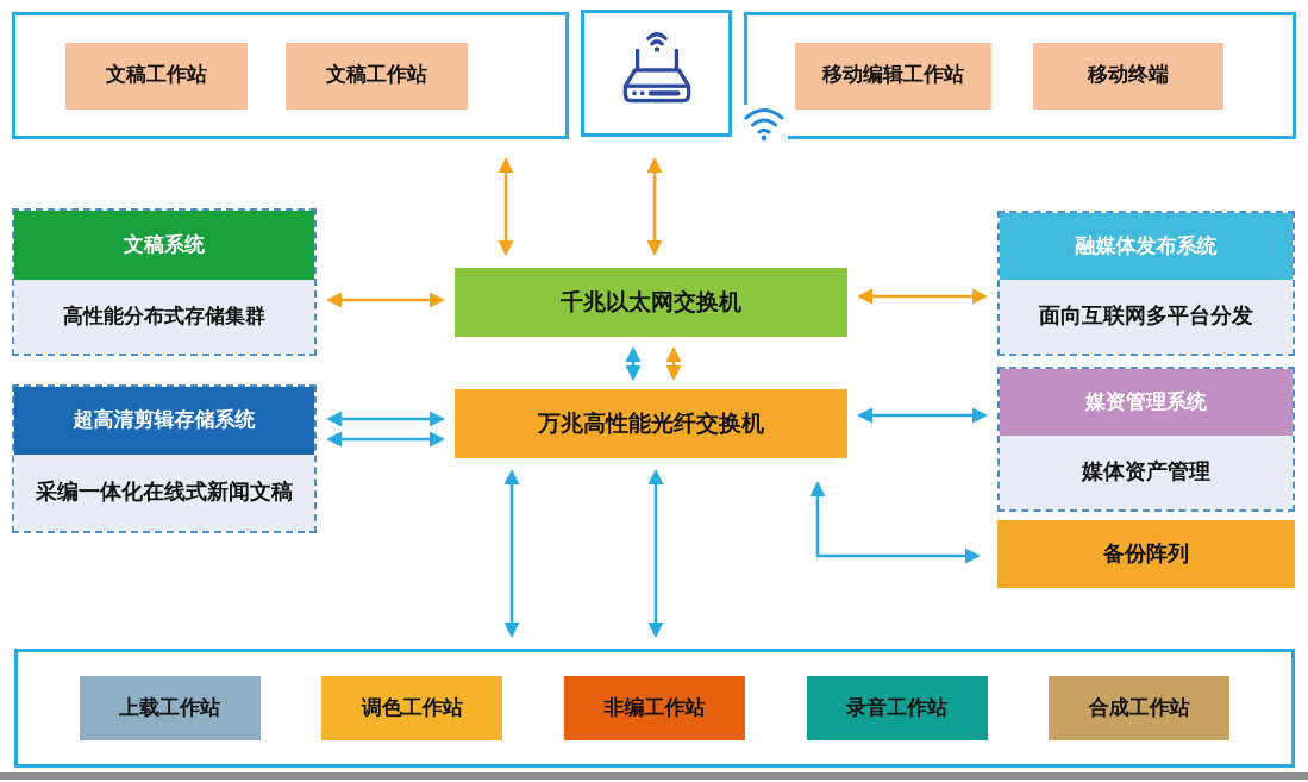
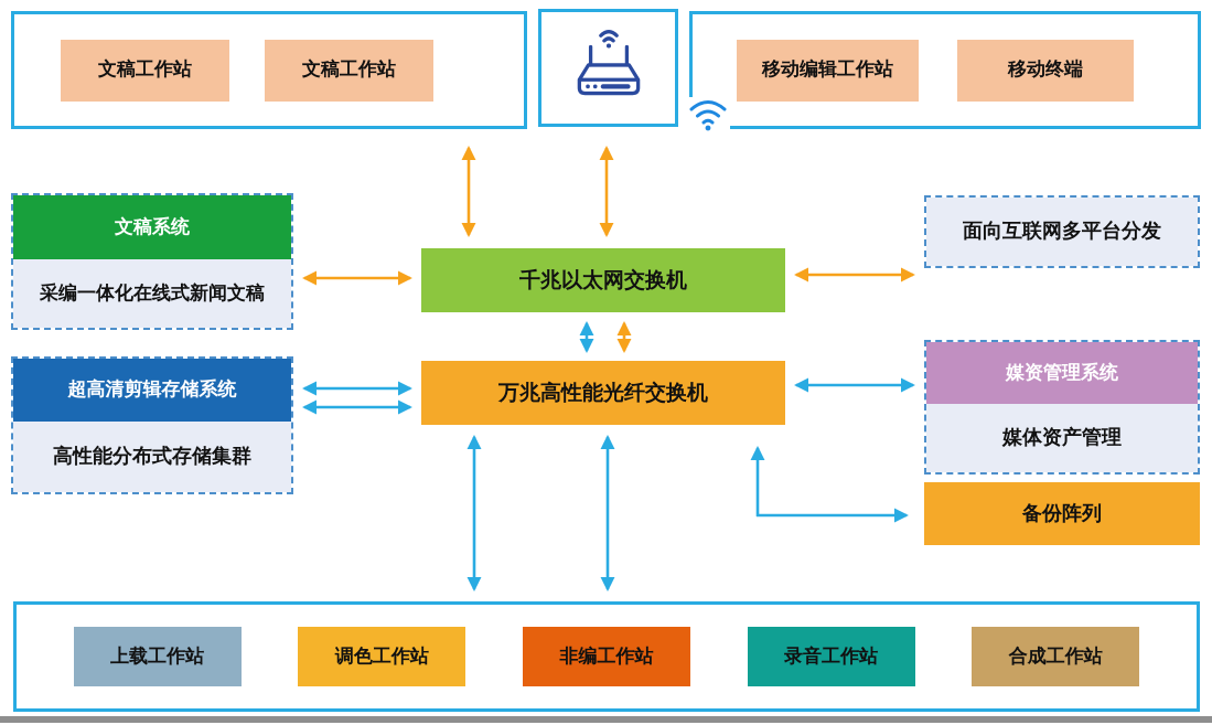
  文稿工作站
  文稿工作站
  移动编辑工作站
  移动终端
  文稿系统
- 高性能分布式存储集群
+ 采编一体化在线式新闻文稿
  超高清剪辑存储系统
- 采编一体化在线式新闻文稿
+ 高性能分布式存储集群
  千兆以太网交换机
  万兆高性能光纤交换机
- 融媒体发布系统
  面向互联网多平台分发
  媒资管理系统
  媒体资产管理
  备份阵列
  上载工作站
  调色工作站
  非编工作站
  录音工作站
  合成工作站
